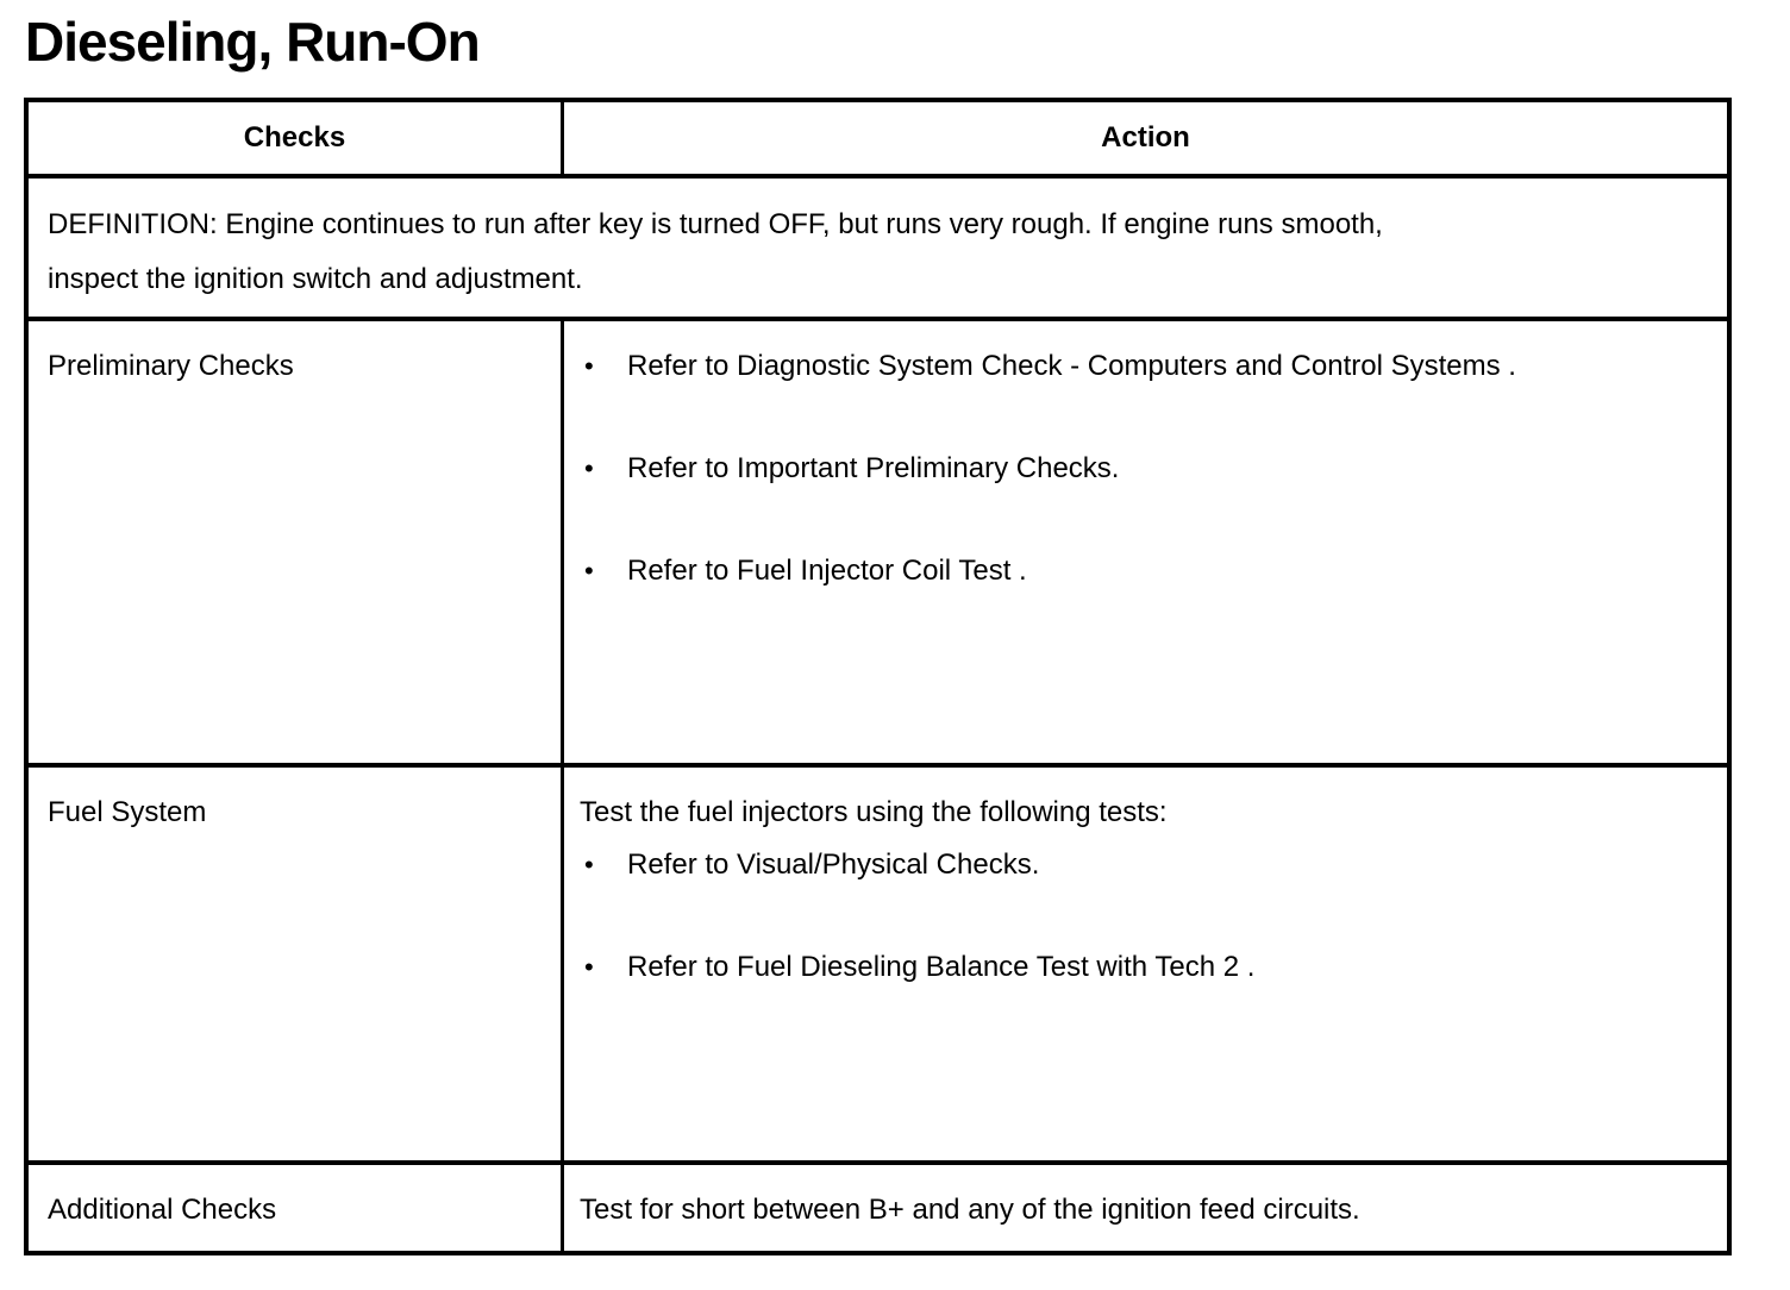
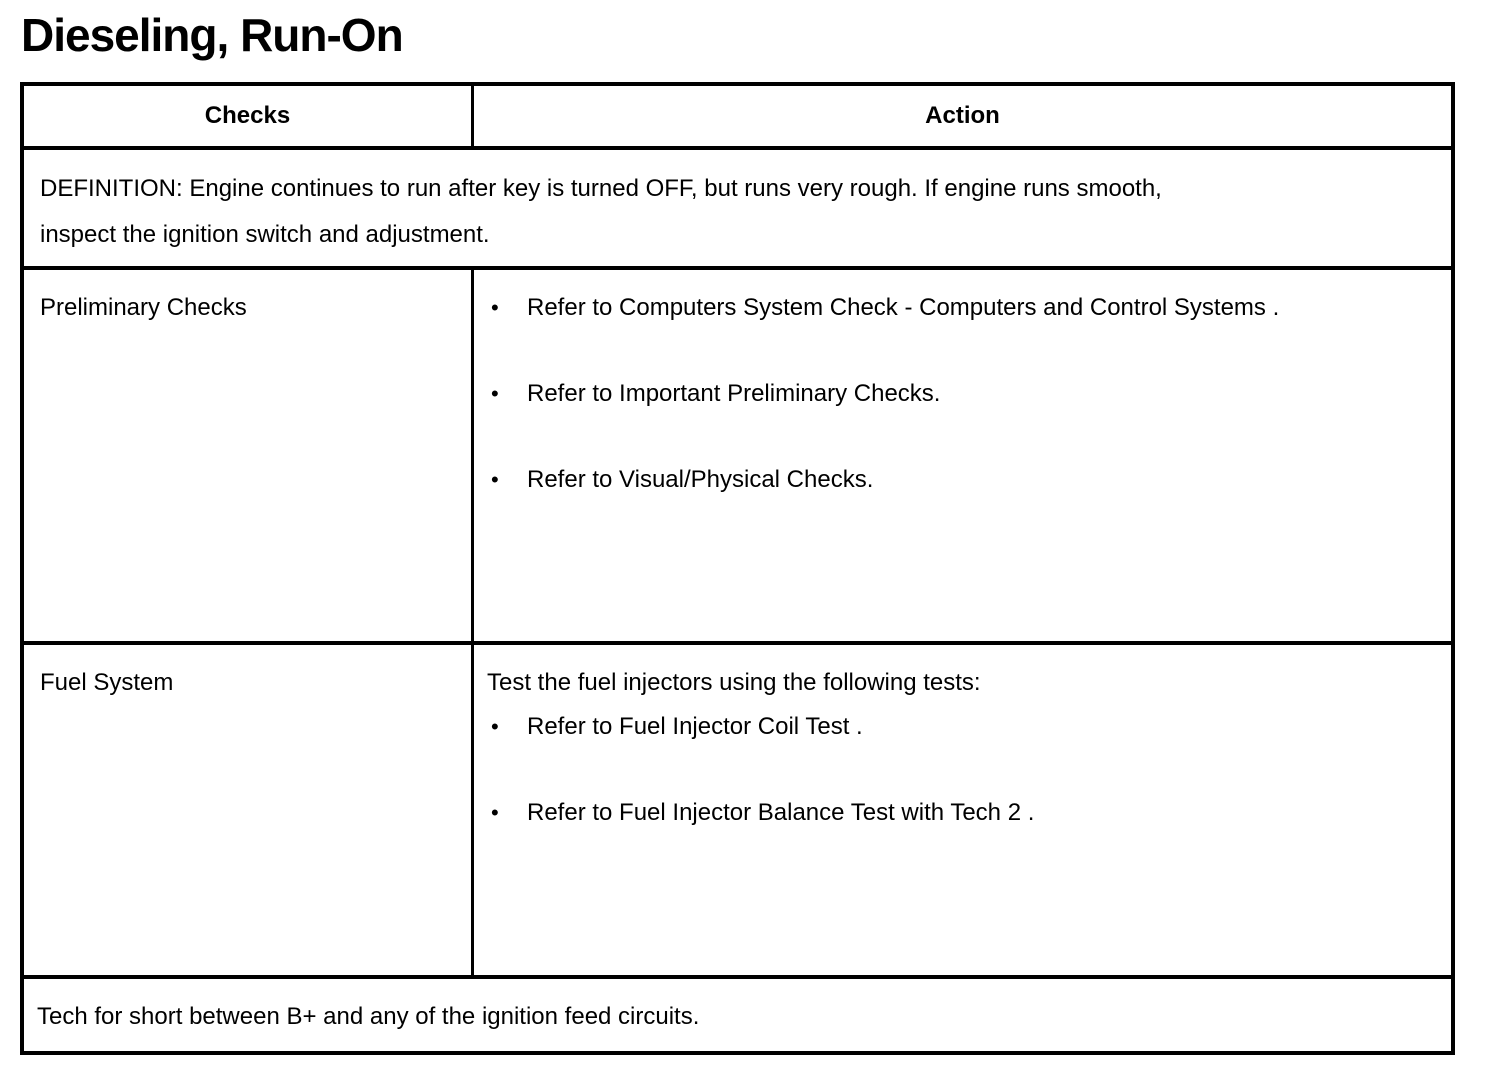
  Dieseling, Run-On
  Checks
  Action
  DEFINITION: Engine continues to run after key is turned OFF, but runs very rough. If engine runs smooth,
  inspect the ignition switch and adjustment.
  Preliminary Checks
  •
- Refer to Diagnostic System Check - Computers and Control Systems .
+ Refer to Computers System Check - Computers and Control Systems .
  •
  Refer to Important Preliminary Checks.
  •
- Refer to Fuel Injector Coil Test .
+ Refer to Visual/Physical Checks.
  Fuel System
  Test the fuel injectors using the following tests:
  •
- Refer to Visual/Physical Checks.
+ Refer to Fuel Injector Coil Test .
  •
- Refer to Fuel Dieseling Balance Test with Tech 2 .
+ Refer to Fuel Injector Balance Test with Tech 2 .
- Additional Checks
- Test for short between B+ and any of the ignition feed circuits.
+ Tech for short between B+ and any of the ignition feed circuits.
